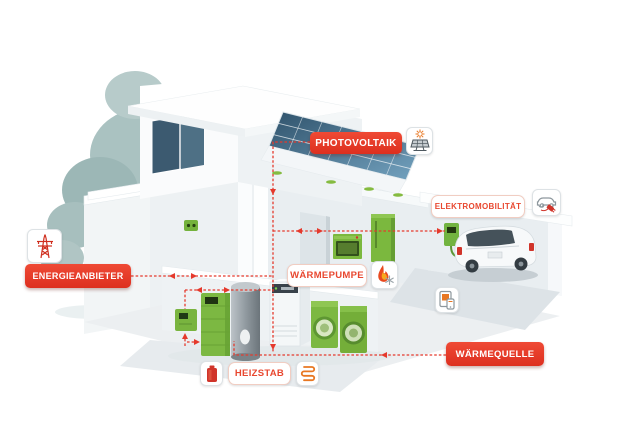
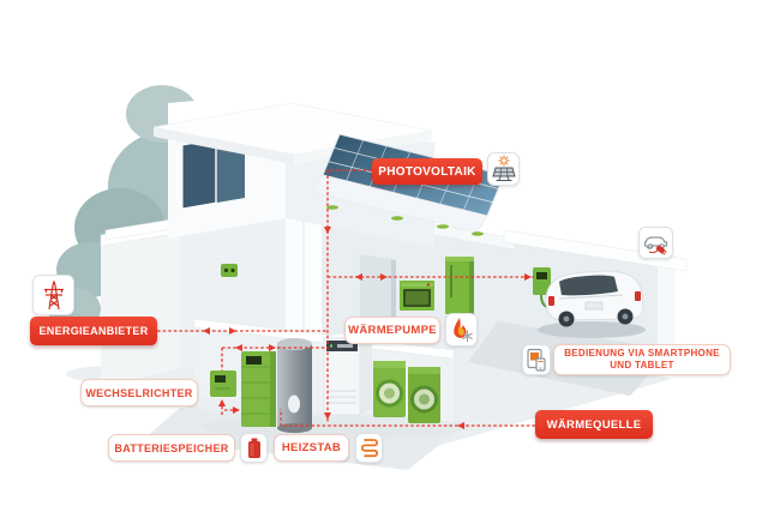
  PHOTOVOLTAIK
- ELEKTROMOBILITÄT
  ENERGIEANBIETER
  WÄRMEPUMPE
+ BEDIENUNG VIA SMARTPHONE UND TABLET
+ WECHSELRICHTER
+ BATTERIESPEICHER
  HEIZSTAB
  WÄRMEQUELLE
